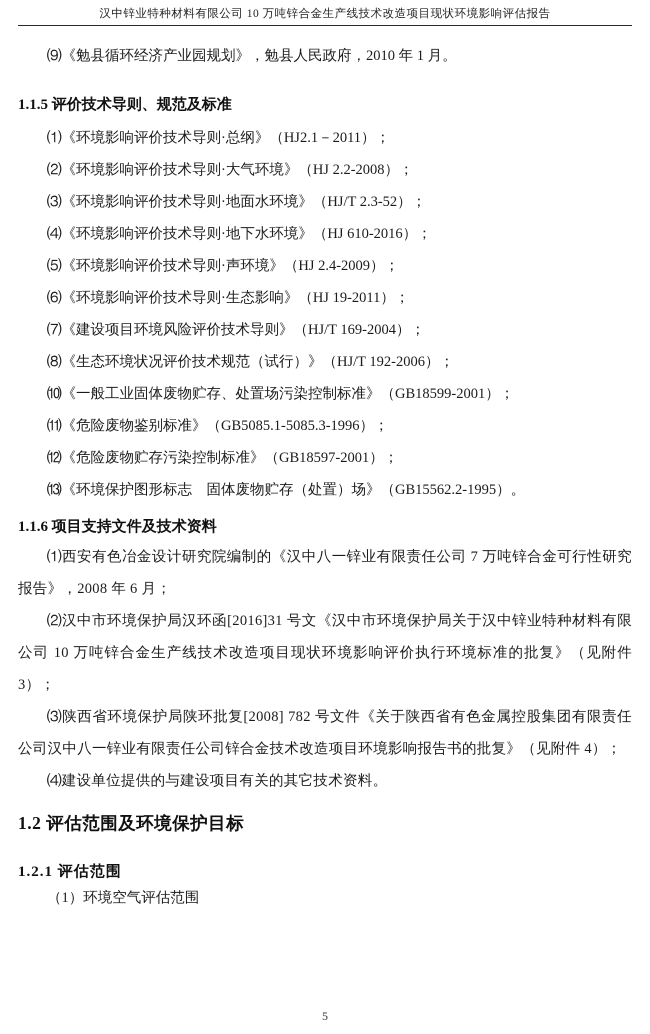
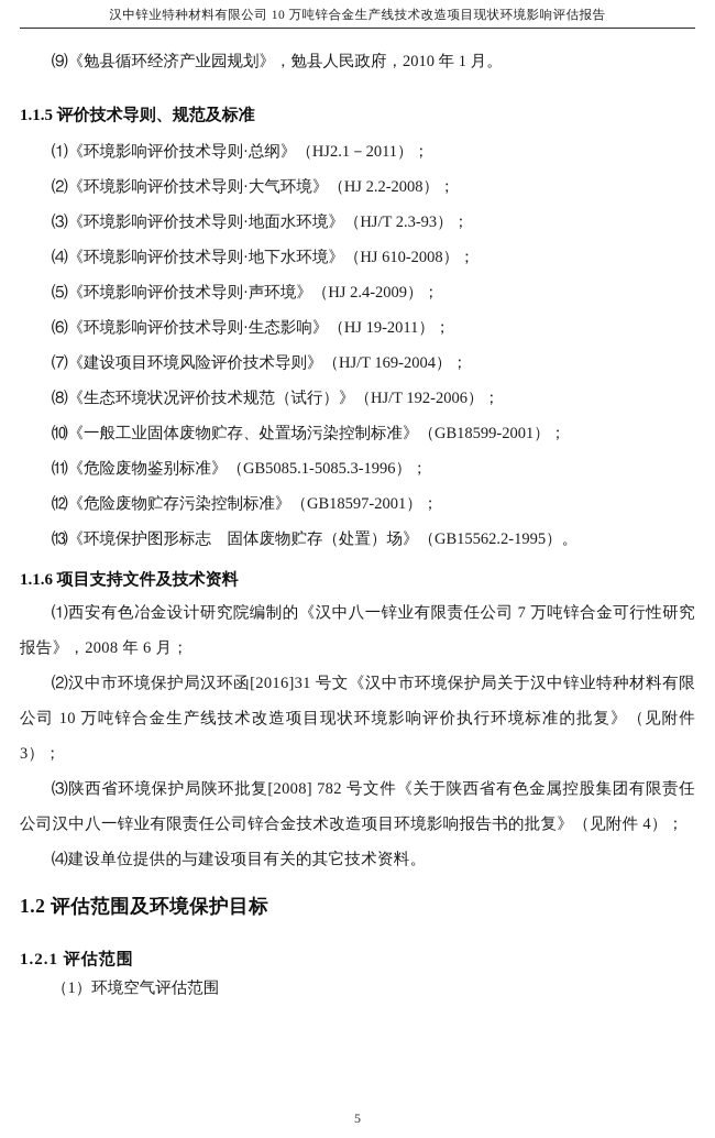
  汉中锌业特种材料有限公司 10 万吨锌合金生产线技术改造项目现状环境影响评估报告
  ⑼《勉县循环经济产业园规划》，勉县人民政府，2010 年 1 月。
  1.1.5 评价技术导则、规范及标准
  ⑴《环境影响评价技术导则·总纲》（HJ2.1－2011）；
  ⑵《环境影响评价技术导则·大气环境》（HJ 2.2-2008）；
- ⑶《环境影响评价技术导则·地面水环境》（HJ/T 2.3-52）；
+ ⑶《环境影响评价技术导则·地面水环境》（HJ/T 2.3-93）；
- ⑷《环境影响评价技术导则·地下水环境》（HJ 610-2016）；
+ ⑷《环境影响评价技术导则·地下水环境》（HJ 610-2008）；
  ⑸《环境影响评价技术导则·声环境》（HJ 2.4-2009）；
  ⑹《环境影响评价技术导则·生态影响》（HJ 19-2011）；
  ⑺《建设项目环境风险评价技术导则》（HJ/T 169-2004）；
  ⑻《生态环境状况评价技术规范（试行）》（HJ/T 192-2006）；
  ⑽《一般工业固体废物贮存、处置场污染控制标准》（GB18599-2001）；
  ⑾《危险废物鉴别标准》（GB5085.1-5085.3-1996）；
  ⑿《危险废物贮存污染控制标准》（GB18597-2001）；
  ⒀《环境保护图形标志 固体废物贮存（处置）场》（GB15562.2-1995）。
  1.1.6 项目支持文件及技术资料
  ⑴西安有色冶金设计研究院编制的《汉中八一锌业有限责任公司 7 万吨锌合金可行性研究报告》，2008 年 6 月；
  ⑵汉中市环境保护局汉环函[2016]31 号文《汉中市环境保护局关于汉中锌业特种材料有限公司 10 万吨锌合金生产线技术改造项目现状环境影响评价执行环境标准的批复》（见附件 3）；
  ⑶陕西省环境保护局陕环批复[2008] 782 号文件《关于陕西省有色金属控股集团有限责任公司汉中八一锌业有限责任公司锌合金技术改造项目环境影响报告书的批复》（见附件 4）；
  ⑷建设单位提供的与建设项目有关的其它技术资料。
  1.2 评估范围及环境保护目标
  1.2.1 评估范围
  （1）环境空气评估范围
  5
